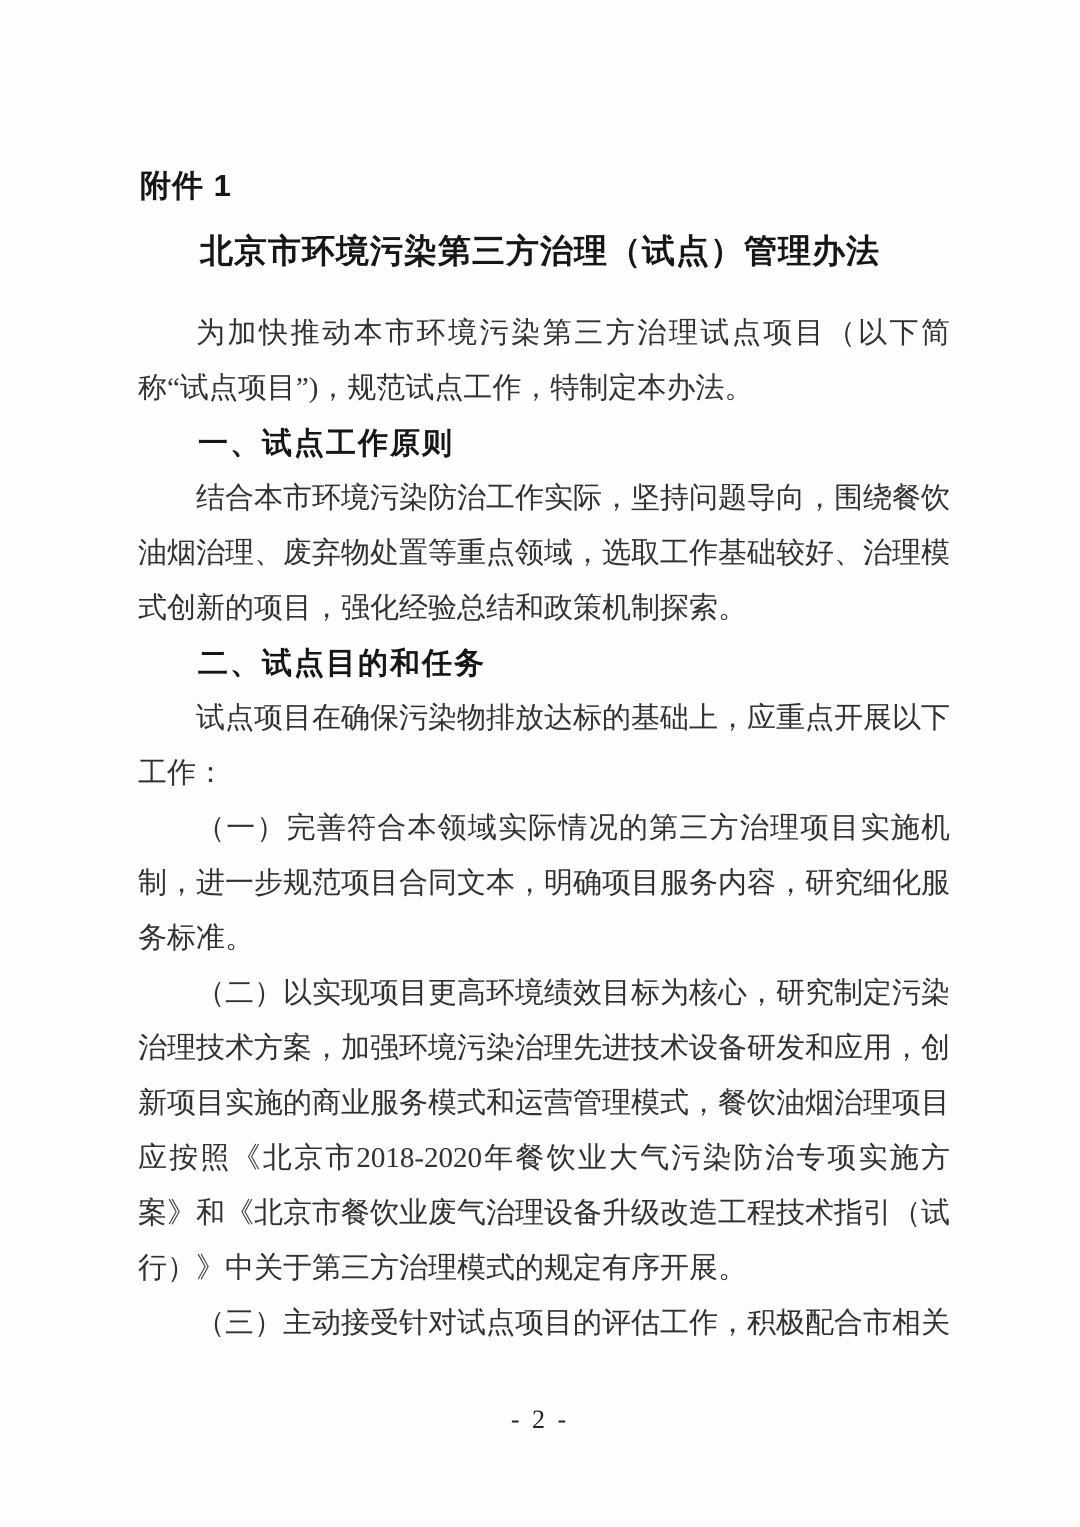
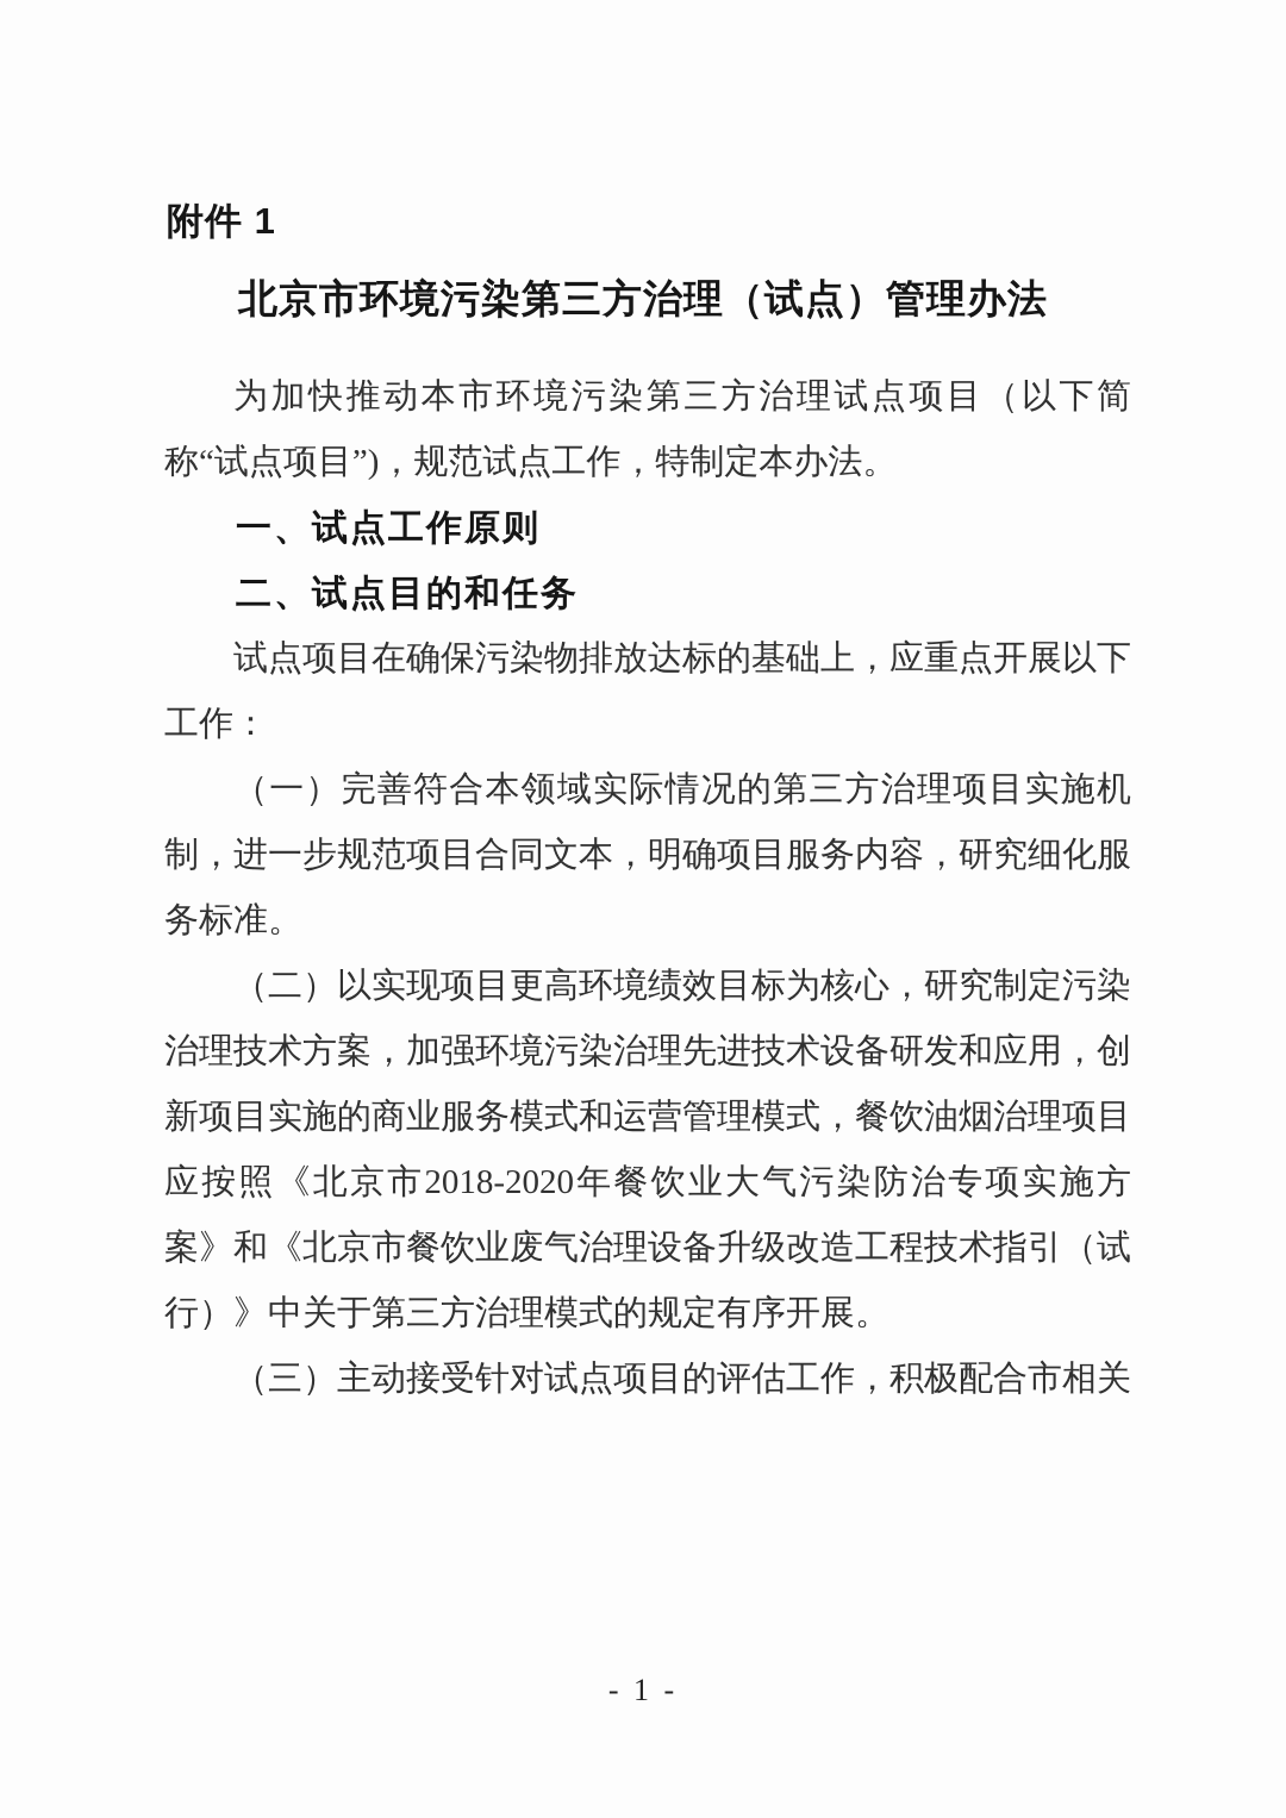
  附件 1
  北京市环境污染第三方治理（试点）管理办法
  为加快推动本市环境污染第三方治理试点项目（以下简称“试点项目”)，规范试点工作，特制定本办法。
  一、试点工作原则
- 结合本市环境污染防治工作实际，坚持问题导向，围绕餐饮油烟治理、废弃物处置等重点领域，选取工作基础较好、治理模式创新的项目，强化经验总结和政策机制探索。
  二、试点目的和任务
  试点项目在确保污染物排放达标的基础上，应重点开展以下工作：
  （一）完善符合本领域实际情况的第三方治理项目实施机制，进一步规范项目合同文本，明确项目服务内容，研究细化服务标准。
  （二）以实现项目更高环境绩效目标为核心，研究制定污染治理技术方案，加强环境污染治理先进技术设备研发和应用，创新项目实施的商业服务模式和运营管理模式，餐饮油烟治理项目应按照《北京市2018-2020年餐饮业大气污染防治专项实施方案》和《北京市餐饮业废气治理设备升级改造工程技术指引（试行）》中关于第三方治理模式的规定有序开展。
  （三）主动接受针对试点项目的评估工作，积极配合市相关
- - 2 -
+ - 1 -
